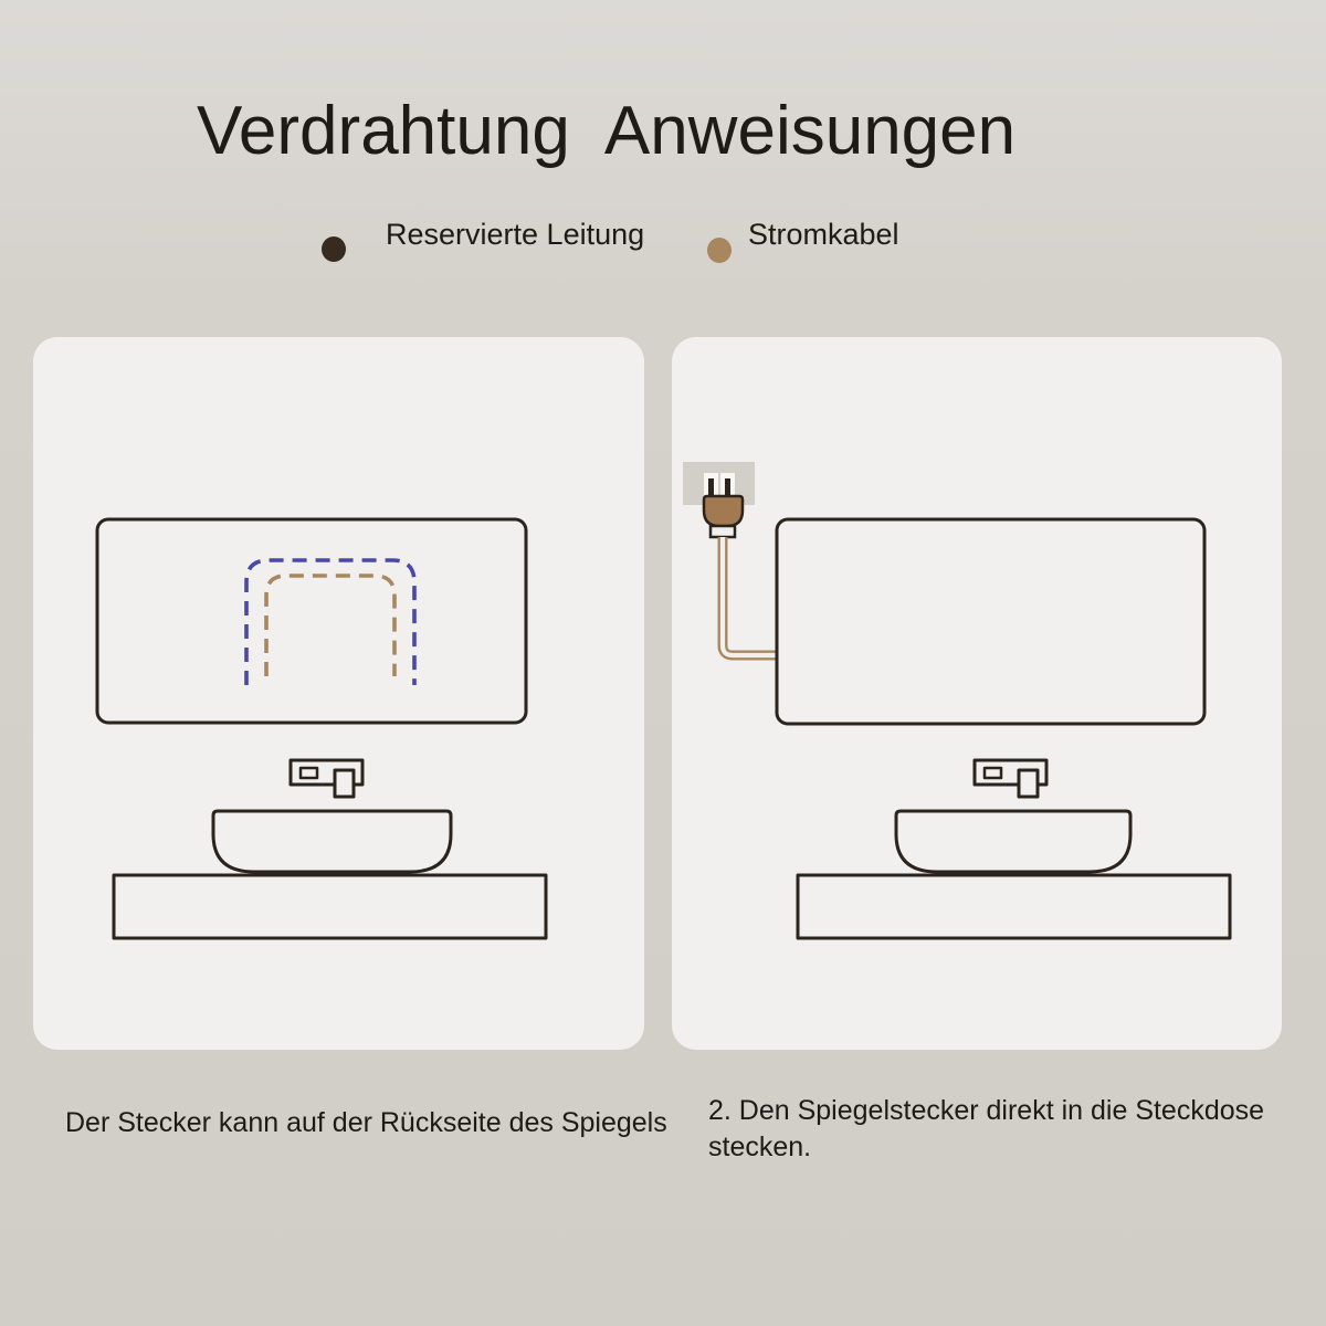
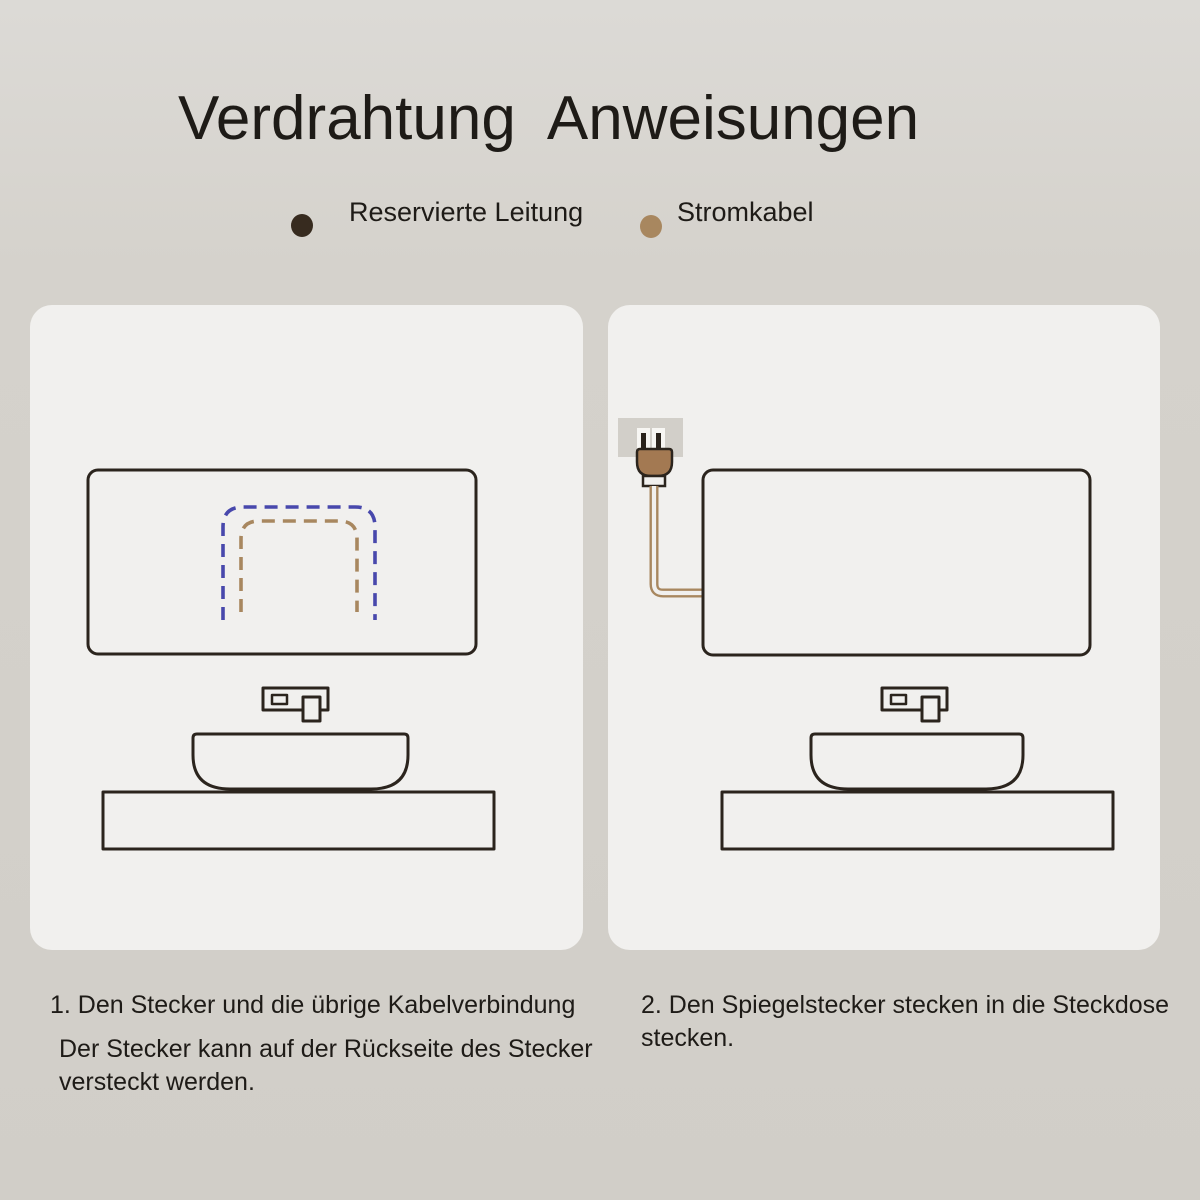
  Verdrahtung Anweisungen
  Reservierte Leitung
  Stromkabel
+ 1. Den Stecker und die übrige Kabelverbindung
- Der Stecker kann auf der Rückseite des Spiegels
+ Der Stecker kann auf der Rückseite des Stecker
+ versteckt werden.
- 2. Den Spiegelstecker direkt in die Steckdose stecken.
+ 2. Den Spiegelstecker stecken in die Steckdose stecken.
